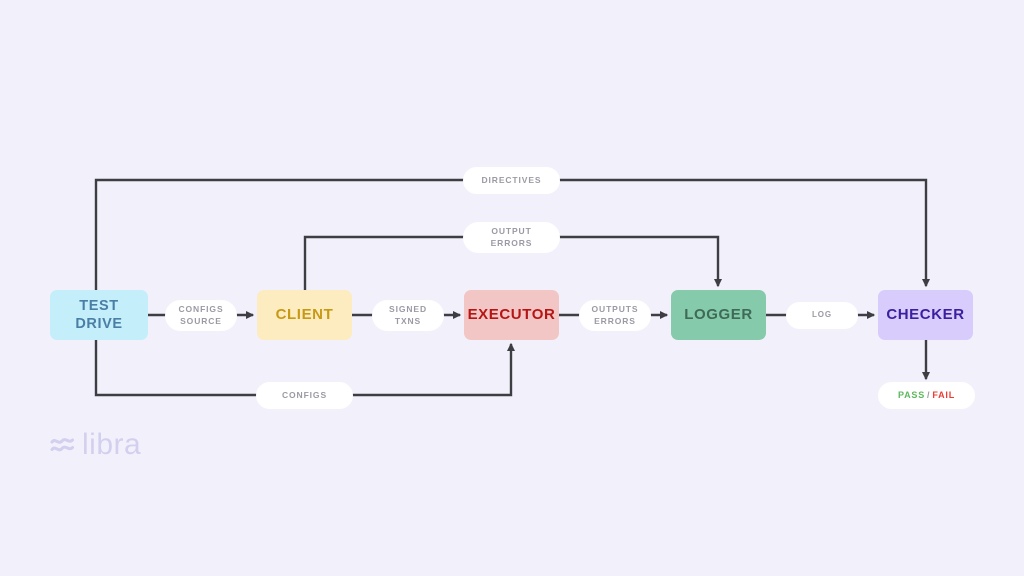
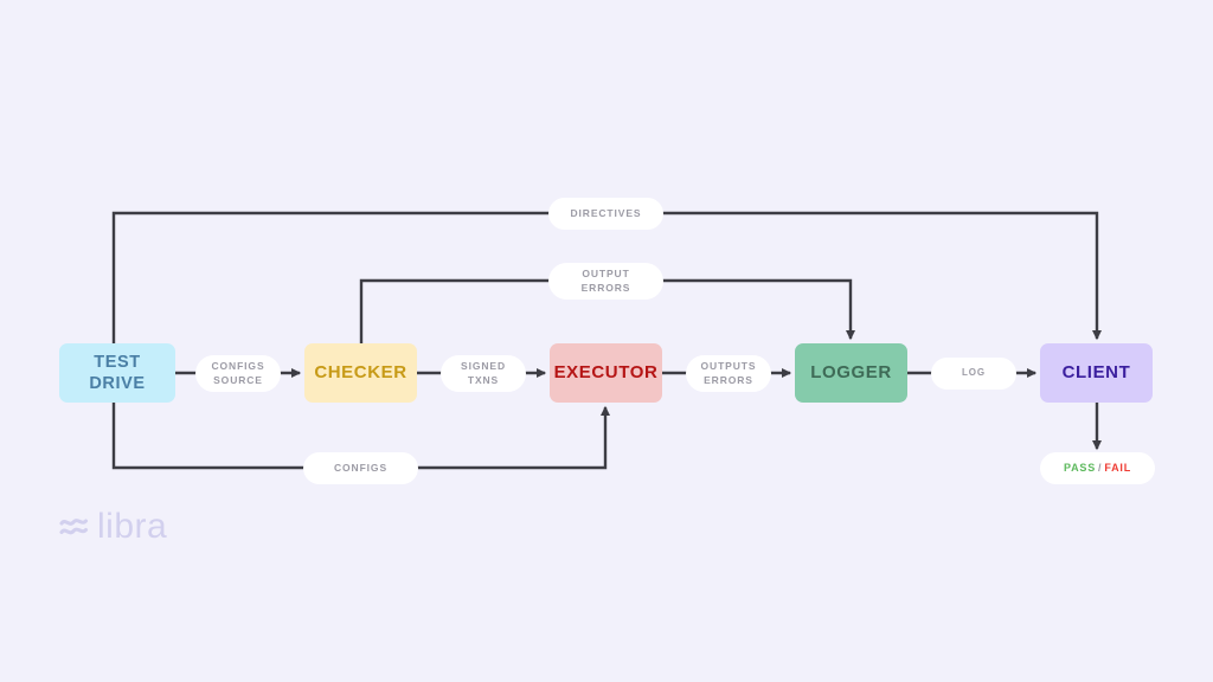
  TEST
  DRIVE
- CLIENT
+ CHECKER
  EXECUTOR
  LOGGER
- CHECKER
+ CLIENT
  CONFIGS
  SOURCE
  SIGNED
  TXNS
  OUTPUTS
  ERRORS
  LOG
  DIRECTIVES
  OUTPUT
  ERRORS
  CONFIGS
  PASS
  /
  FAIL
  libra
